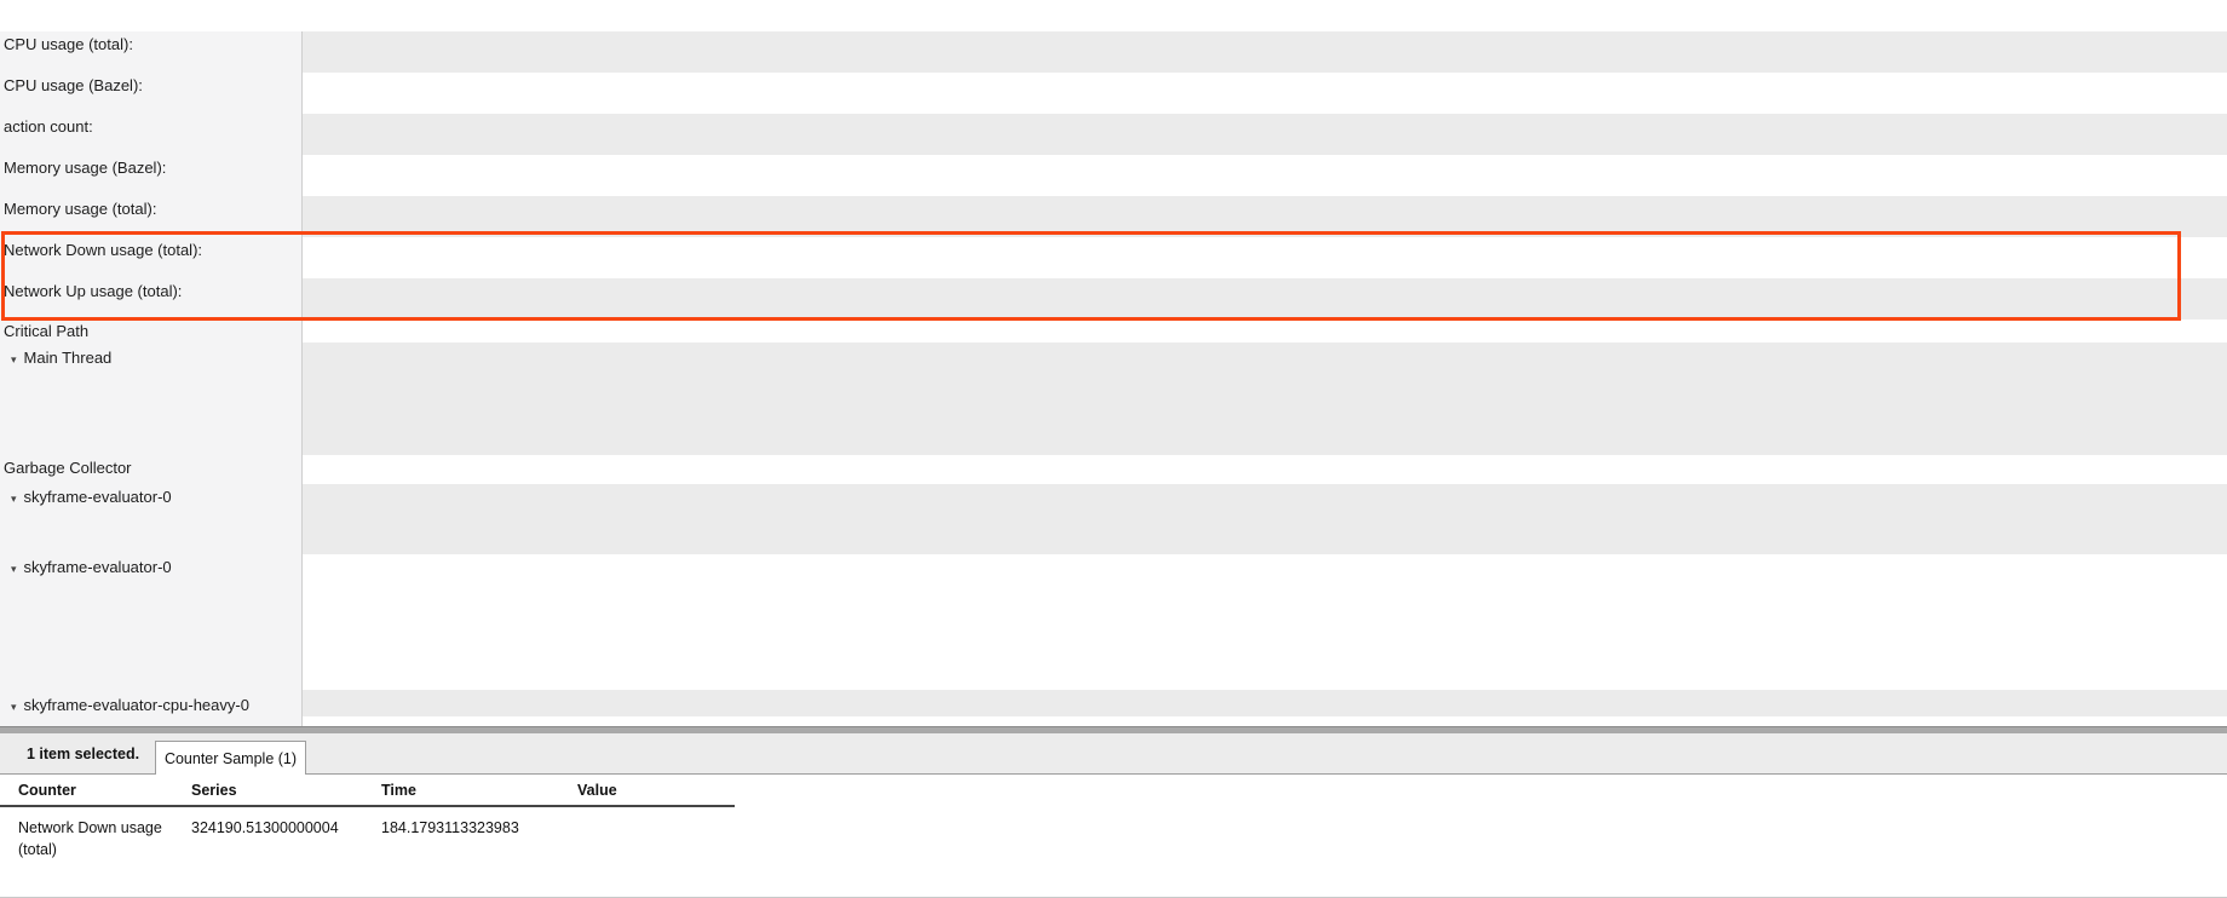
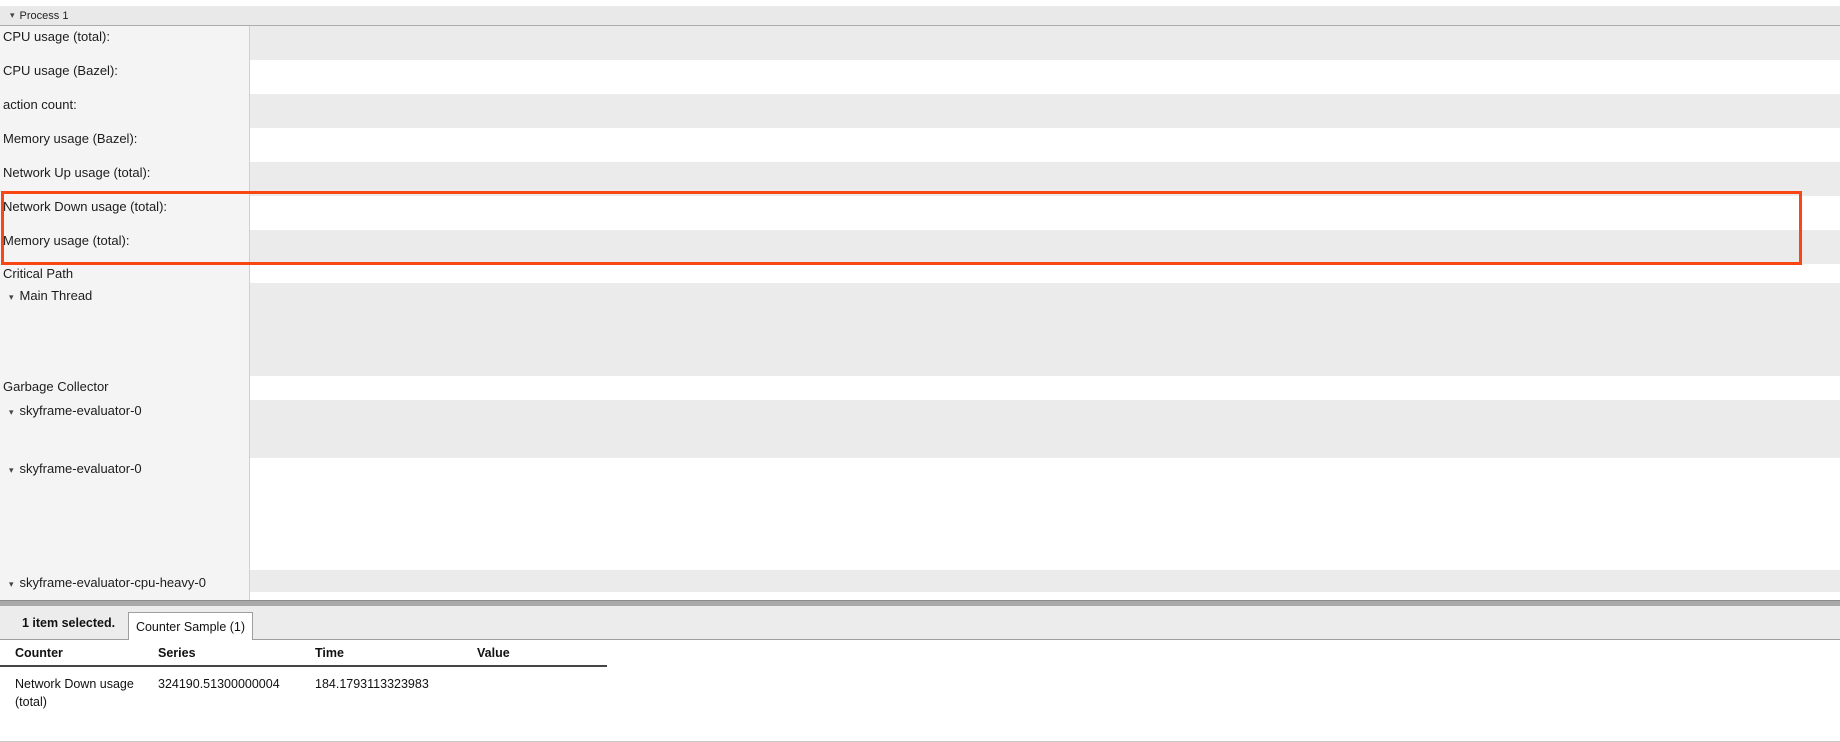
+ ▾
+ Process 1
  CPU usage (total):
  CPU usage (Bazel):
  action count:
  Memory usage (Bazel):
- Memory usage (total):
+ Network Up usage (total):
  Network Down usage (total):
- Network Up usage (total):
+ Memory usage (total):
  Critical Path
  ▾ Main Thread
  Garbage Collector
  ▾ skyframe-evaluator-0
  ▾ skyframe-evaluator-0
  ▾ skyframe-evaluator-cpu-heavy-0
  1 item selected.
  Counter Sample (1)
  Counter
  Series
  Time
  Value
  Network Down usage (total)
  324190.51300000004
  184.1793113323983
